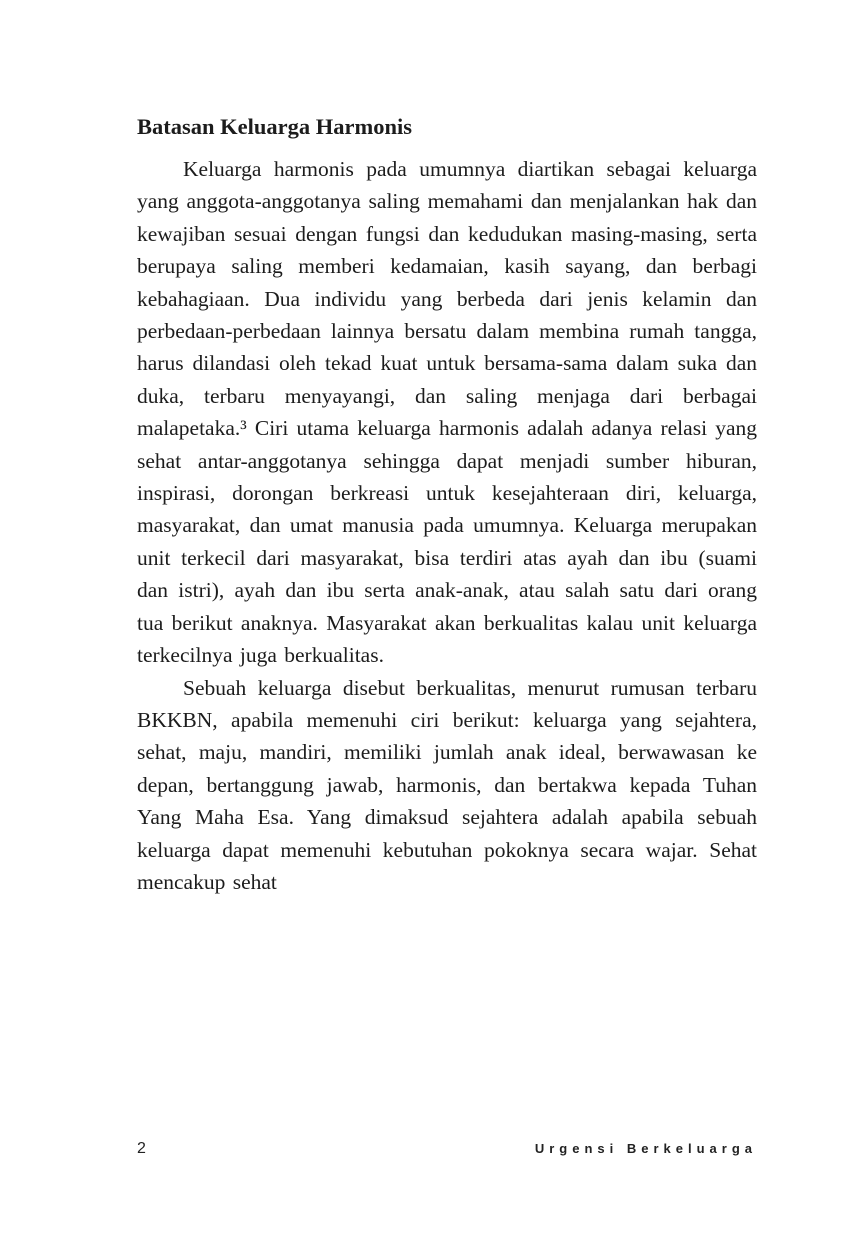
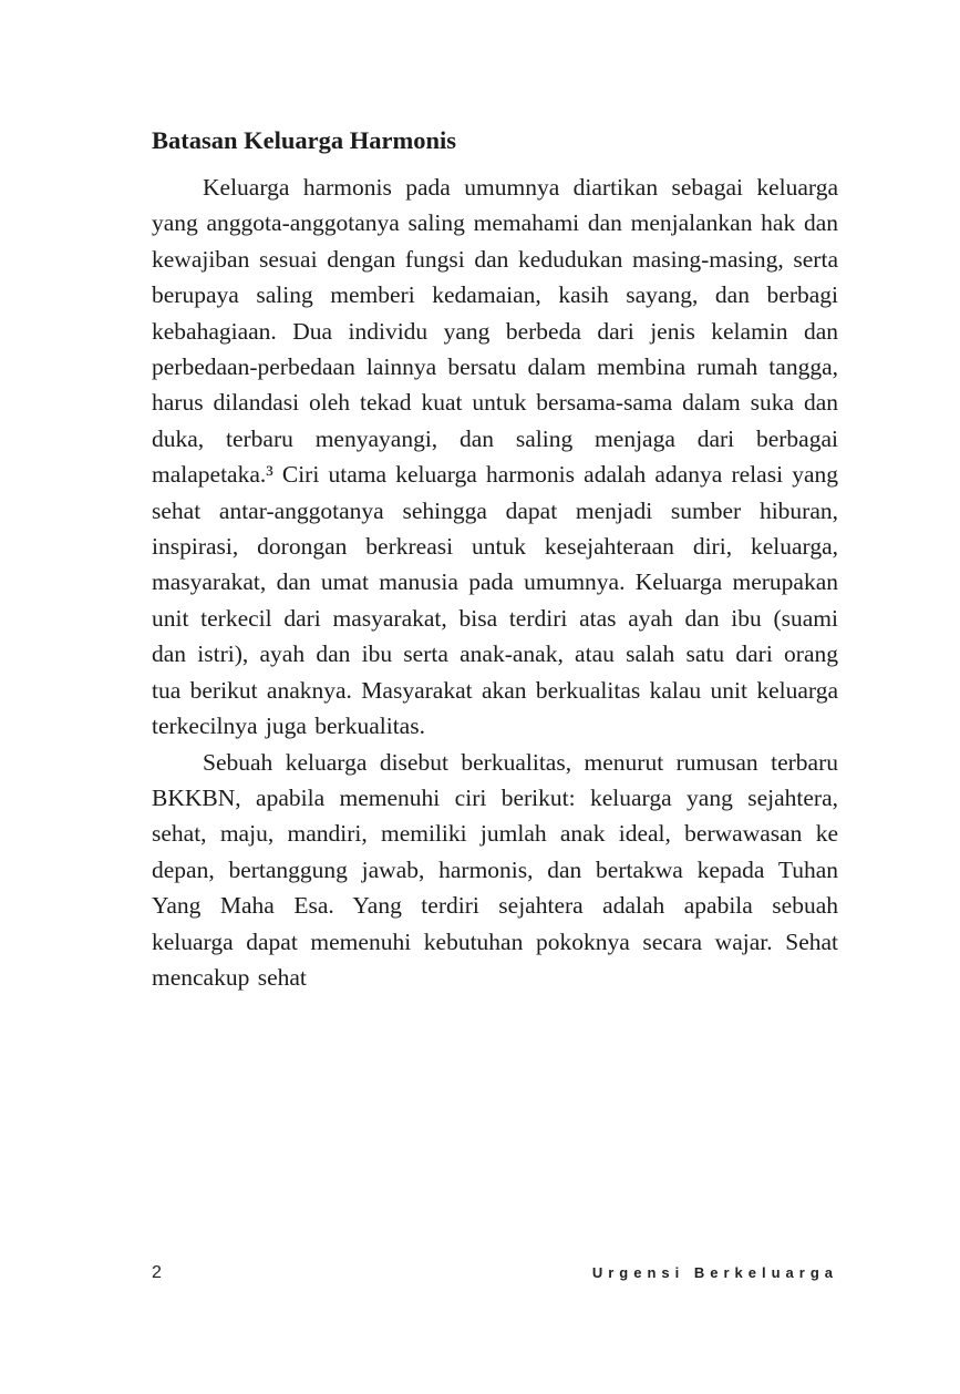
  Batasan Keluarga Harmonis
  Keluarga harmonis pada umumnya diartikan sebagai keluarga yang anggota-anggotanya saling memahami dan menjalankan hak dan kewajiban sesuai dengan fungsi dan kedudukan masing-masing, serta berupaya saling memberi kedamaian, kasih sayang, dan berbagi kebahagiaan. Dua individu yang berbeda dari jenis kelamin dan perbedaan-perbedaan lainnya bersatu dalam membina rumah tangga, harus dilandasi oleh tekad kuat untuk bersama-sama dalam suka dan duka, terbaru menyayangi, dan saling menjaga dari berbagai malapetaka.³ Ciri utama keluarga harmonis adalah adanya relasi yang sehat antar-anggotanya sehingga dapat menjadi sumber hiburan, inspirasi, dorongan berkreasi untuk kesejahteraan diri, keluarga, masyarakat, dan umat manusia pada umumnya. Keluarga merupakan unit terkecil dari masyarakat, bisa terdiri atas ayah dan ibu (suami dan istri), ayah dan ibu serta anak-anak, atau salah satu dari orang tua berikut anaknya. Masyarakat akan berkualitas kalau unit keluarga terkecilnya juga berkualitas.
- Sebuah keluarga disebut berkualitas, menurut rumusan terbaru BKKBN, apabila memenuhi ciri berikut: keluarga yang sejahtera, sehat, maju, mandiri, memiliki jumlah anak ideal, berwawasan ke depan, bertanggung jawab, harmonis, dan bertakwa kepada Tuhan Yang Maha Esa. Yang dimaksud sejahtera adalah apabila sebuah keluarga dapat memenuhi kebutuhan pokoknya secara wajar. Sehat mencakup sehat
+ Sebuah keluarga disebut berkualitas, menurut rumusan terbaru BKKBN, apabila memenuhi ciri berikut: keluarga yang sejahtera, sehat, maju, mandiri, memiliki jumlah anak ideal, berwawasan ke depan, bertanggung jawab, harmonis, dan bertakwa kepada Tuhan Yang Maha Esa. Yang terdiri sejahtera adalah apabila sebuah keluarga dapat memenuhi kebutuhan pokoknya secara wajar. Sehat mencakup sehat
  2
  Urgensi Berkeluarga
